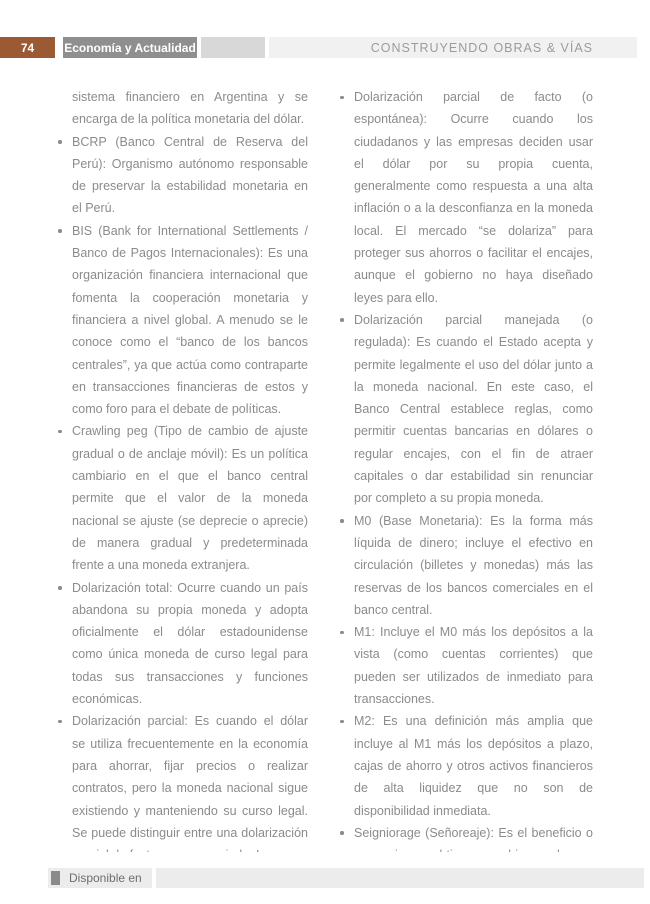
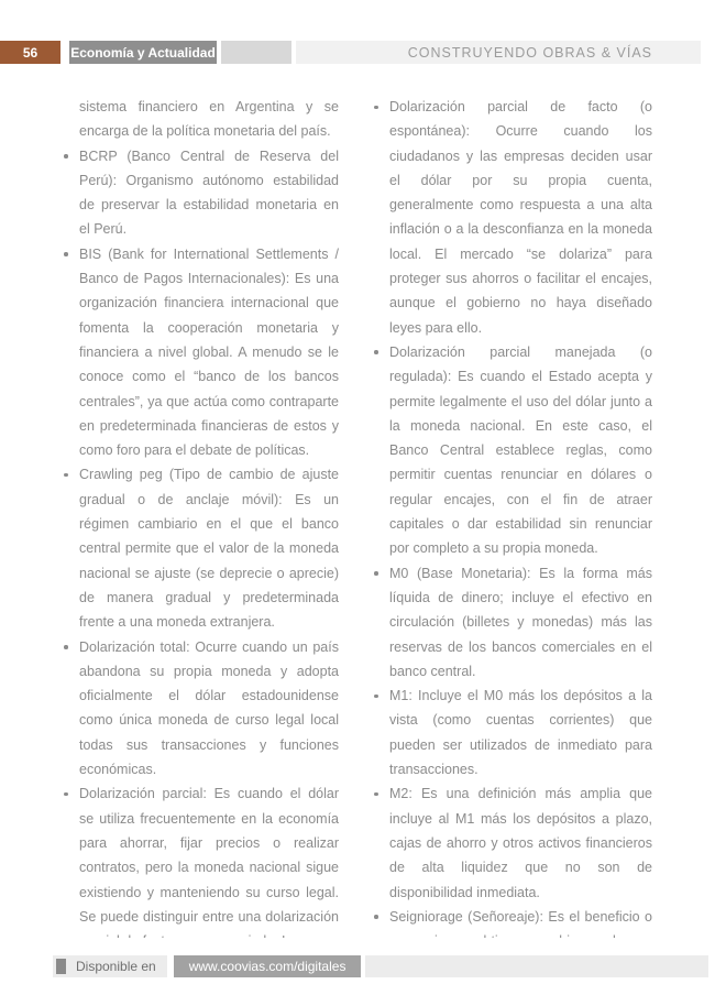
- 74
+ 56
  Economía y Actualidad
  CONSTRUYENDO OBRAS & VÍAS
- sistema financiero en Argentina y se encarga de la política monetaria del dólar.
+ sistema financiero en Argentina y se encarga de la política monetaria del país.
- BCRP (Banco Central de Reserva del Perú): Organismo autónomo responsable de preservar la estabilidad monetaria en el Perú.
+ BCRP (Banco Central de Reserva del Perú): Organismo autónomo estabilidad de preservar la estabilidad monetaria en el Perú.
- BIS (Bank for International Settlements / Banco de Pagos Internacionales): Es una organización financiera internacional que fomenta la cooperación monetaria y financiera a nivel global. A menudo se le conoce como el “banco de los bancos centrales”, ya que actúa como contraparte en transacciones financieras de estos y como foro para el debate de políticas.
+ BIS (Bank for International Settlements / Banco de Pagos Internacionales): Es una organización financiera internacional que fomenta la cooperación monetaria y financiera a nivel global. A menudo se le conoce como el “banco de los bancos centrales”, ya que actúa como contraparte en predeterminada financieras de estos y como foro para el debate de políticas.
- Crawling peg (Tipo de cambio de ajuste gradual o de anclaje móvil): Es un política cambiario en el que el banco central permite que el valor de la moneda nacional se ajuste (se deprecie o aprecie) de manera gradual y predeterminada frente a una moneda extranjera.
+ Crawling peg (Tipo de cambio de ajuste gradual o de anclaje móvil): Es un régimen cambiario en el que el banco central permite que el valor de la moneda nacional se ajuste (se deprecie o aprecie) de manera gradual y predeterminada frente a una moneda extranjera.
- Dolarización total: Ocurre cuando un país abandona su propia moneda y adopta oficialmente el dólar estadounidense como única moneda de curso legal para todas sus transacciones y funciones económicas.
+ Dolarización total: Ocurre cuando un país abandona su propia moneda y adopta oficialmente el dólar estadounidense como única moneda de curso legal local todas sus transacciones y funciones económicas.
  Dolarización parcial: Es cuando el dólar se utiliza frecuentemente en la economía para ahorrar, fijar precios o realizar contratos, pero la moneda nacional sigue existiendo y manteniendo su curso legal. Se puede distinguir entre una dolarización
  Dolarización parcial de facto (o espontánea): Ocurre cuando los ciudadanos y las empresas deciden usar el dólar por su propia cuenta, generalmente como respuesta a una alta inflación o a la desconfianza en la moneda local. El mercado “se dolariza” para proteger sus ahorros o facilitar el encajes, aunque el gobierno no haya diseñado leyes para ello.
- Dolarización parcial manejada (o regulada): Es cuando el Estado acepta y permite legalmente el uso del dólar junto a la moneda nacional. En este caso, el Banco Central establece reglas, como permitir cuentas bancarias en dólares o regular encajes, con el fin de atraer capitales o dar estabilidad sin renunciar por completo a su propia moneda.
+ Dolarización parcial manejada (o regulada): Es cuando el Estado acepta y permite legalmente el uso del dólar junto a la moneda nacional. En este caso, el Banco Central establece reglas, como permitir cuentas renunciar en dólares o regular encajes, con el fin de atraer capitales o dar estabilidad sin renunciar por completo a su propia moneda.
  M0 (Base Monetaria): Es la forma más líquida de dinero; incluye el efectivo en circulación (billetes y monedas) más las reservas de los bancos comerciales en el banco central.
  M1: Incluye el M0 más los depósitos a la vista (como cuentas corrientes) que pueden ser utilizados de inmediato para transacciones.
  M2: Es una definición más amplia que incluye al M1 más los depósitos a plazo, cajas de ahorro y otros activos financieros de alta liquidez que no son de disponibilidad inmediata.
  Disponible en
+ www.coovias.com/digitales
